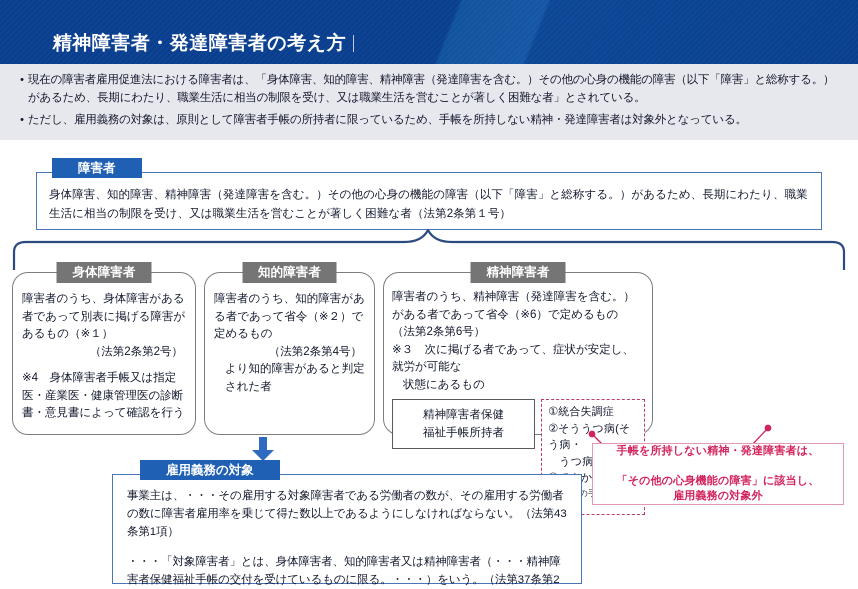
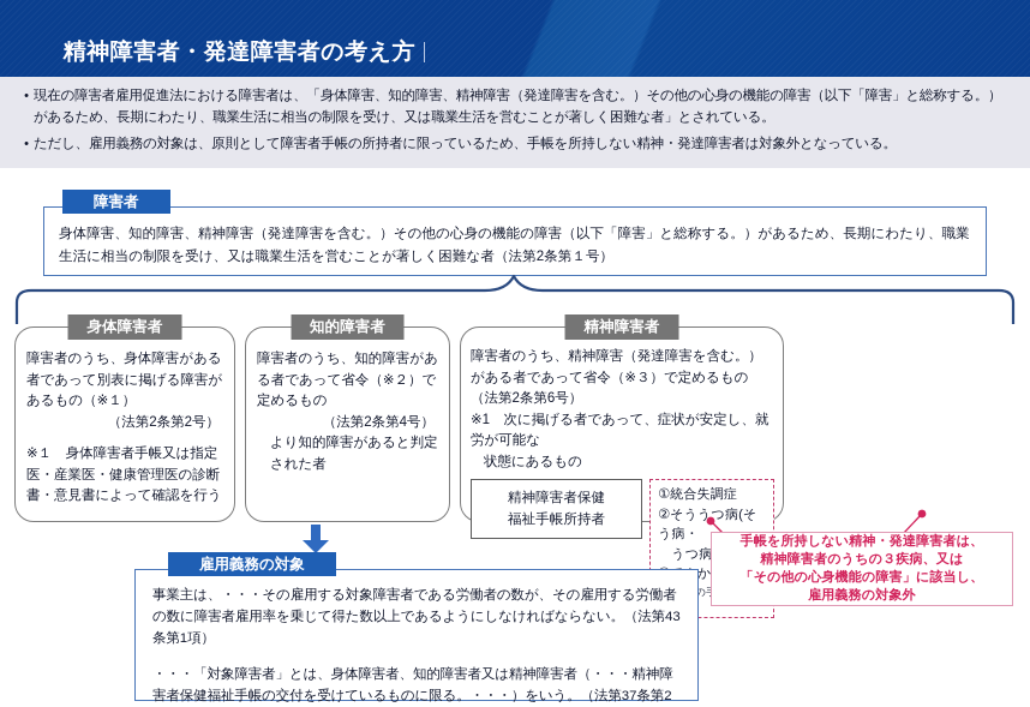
  精神障害者・発達障害者の考え方
  •
  現在の障害者雇用促進法における障害者は、「身体障害、知的障害、精神障害（発達障害を含む。）その他の心身の機能の障害（以下「障害」と総称する。）があるため、長期にわたり、職業生活に相当の制限を受け、又は職業生活を営むことが著しく困難な者」とされている。
  •
  ただし、雇用義務の対象は、原則として障害者手帳の所持者に限っているため、手帳を所持しない精神・発達障害者は対象外となっている。
  障害者
  身体障害、知的障害、精神障害（発達障害を含む。）その他の心身の機能の障害（以下「障害」と総称する。）があるため、長期にわたり、職業生活に相当の制限を受け、又は職業生活を営むことが著しく困難な者（法第2条第１号）
  身体障害者
  障害者のうち、身体障害がある者であって別表に掲げる障害があるもの（※１）
  （法第2条第2号）
- ※4 身体障害者手帳又は指定医・産業医・健康管理医の診断書・意見書によって確認を行う
+ ※１ 身体障害者手帳又は指定医・産業医・健康管理医の診断書・意見書によって確認を行う
  知的障害者
  障害者のうち、知的障害がある者であって省令（※２）で定めるもの
  （法第2条第4号）
  より知的障害があると判定された者
  精神障害者
- 障害者のうち、精神障害（発達障害を含む。）がある者であって省令（※6）で定めるもの （法第2条第6号）
+ 障害者のうち、精神障害（発達障害を含む。）がある者であって省令（※３）で定めるもの （法第2条第6号）
- ※３ 次に掲げる者であって、症状が安定し、就労が可能な
+ ※1 次に掲げる者であって、症状が安定し、就労が可能な
  状態にあるもの
  精神障害者保健
  福祉手帳所持者
  ①統合失調症
  ②そううつ病(そう病・
  手帳を所持しない精神・発達障害者は、
+ 精神障害者のうちの３疾病、又は
  「その他の心身機能の障害」に該当し、
  雇用義務の対象外
  雇用義務の対象
  事業主は、・・・その雇用する対象障害者である労働者の数が、その雇用する労働者の数に障害者雇用率を乗じて得た数以上であるようにしなければならない。（法第43条第1項）
  ・・・「対象障害者」とは、身体障害者、知的障害者又は精神障害者（・・・精神障害者保健福祉手帳の交付を受けているものに限る。・・・）をいう。（法第37条第2
